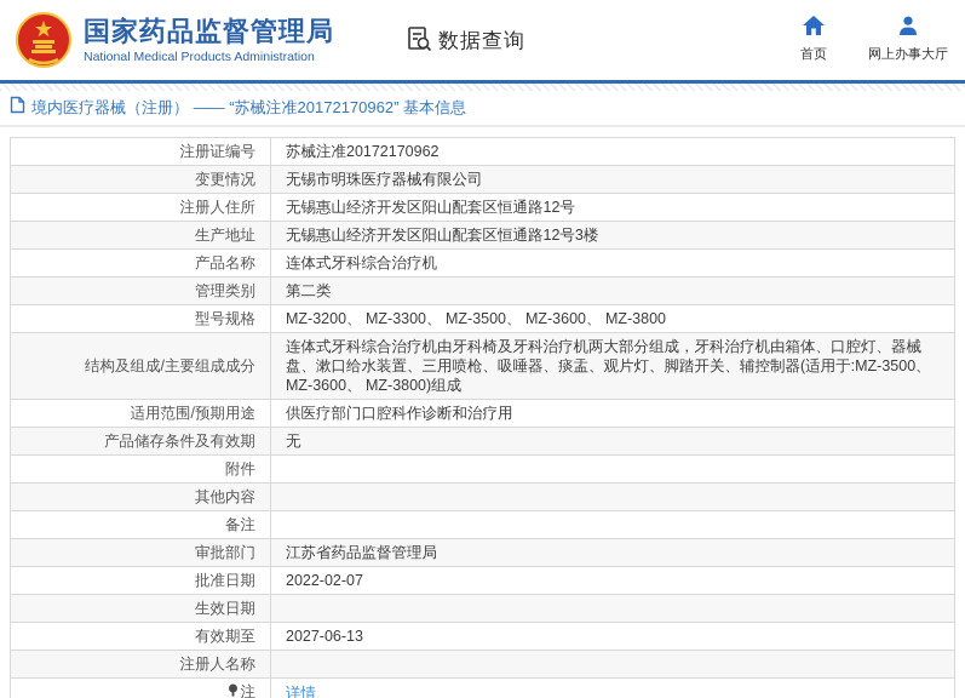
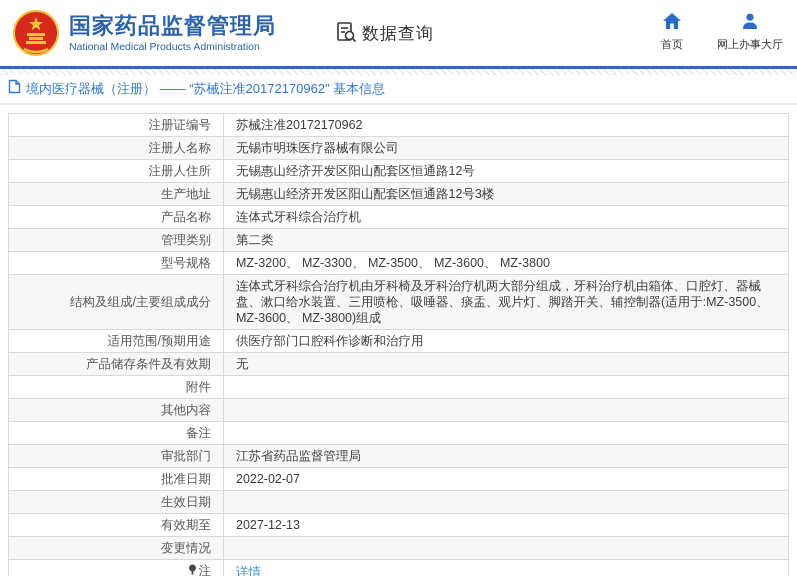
  国家药品监督管理局
  National Medical Products Administration
  数据查询
  首页
  网上办事大厅
  境内医疗器械（注册） —— “苏械注准20172170962” 基本信息
  注册证编号	苏械注准20172170962
- 变更情况	无锡市明珠医疗器械有限公司
+ 注册人名称	无锡市明珠医疗器械有限公司
  注册人住所	无锡惠山经济开发区阳山配套区恒通路12号
  生产地址	无锡惠山经济开发区阳山配套区恒通路12号3楼
  产品名称	连体式牙科综合治疗机
  管理类别	第二类
  型号规格	MZ-3200、 MZ-3300、 MZ-3500、 MZ-3600、 MZ-3800
  结构及组成/主要组成成分	连体式牙科综合治疗机由牙科椅及牙科治疗机两大部分组成，牙科治疗机由箱体、口腔灯、器械盘、漱口给水装置、三用喷枪、吸唾器、痰盂、观片灯、脚踏开关、辅控制器(适用于:MZ-3500、 MZ-3600、 MZ-3800)组成
  适用范围/预期用途	供医疗部门口腔科作诊断和治疗用
  产品储存条件及有效期	无
  附件
  其他内容
  备注
  审批部门	江苏省药品监督管理局
  批准日期	2022-02-07
  生效日期
- 有效期至	2027-06-13
+ 有效期至	2027-12-13
- 注册人名称
+ 变更情况
  注	详情
